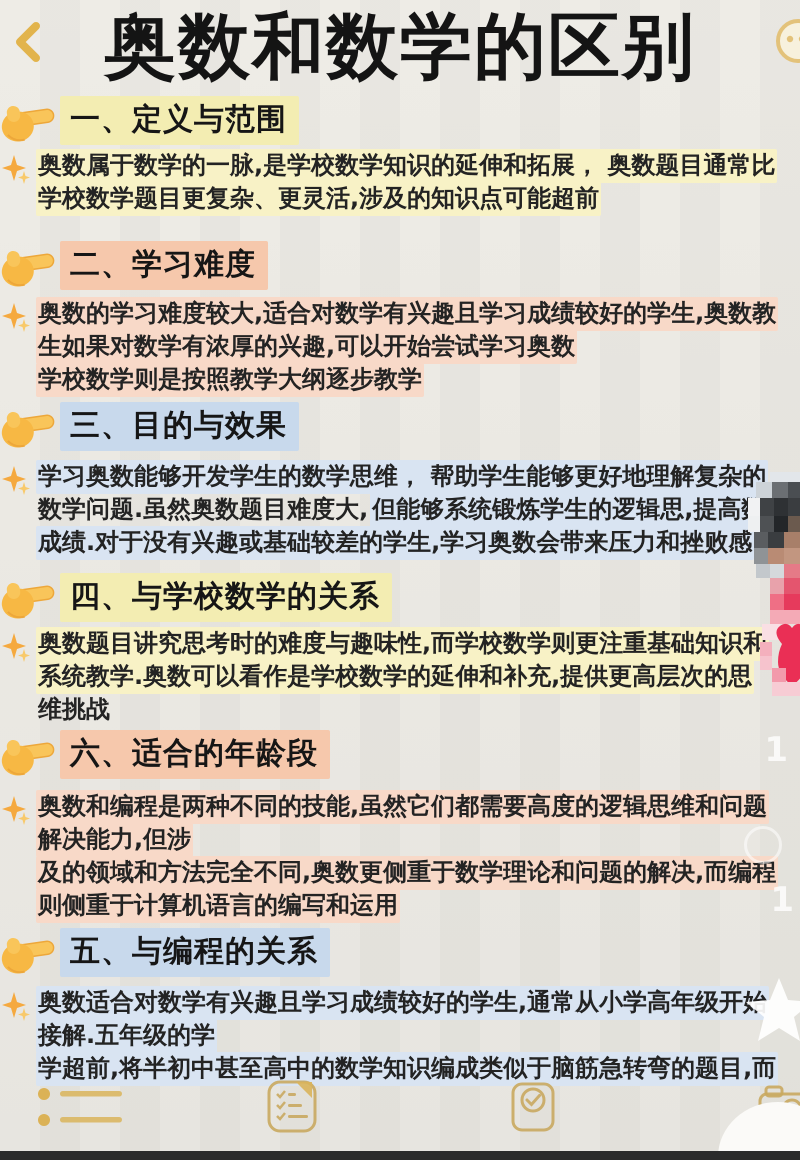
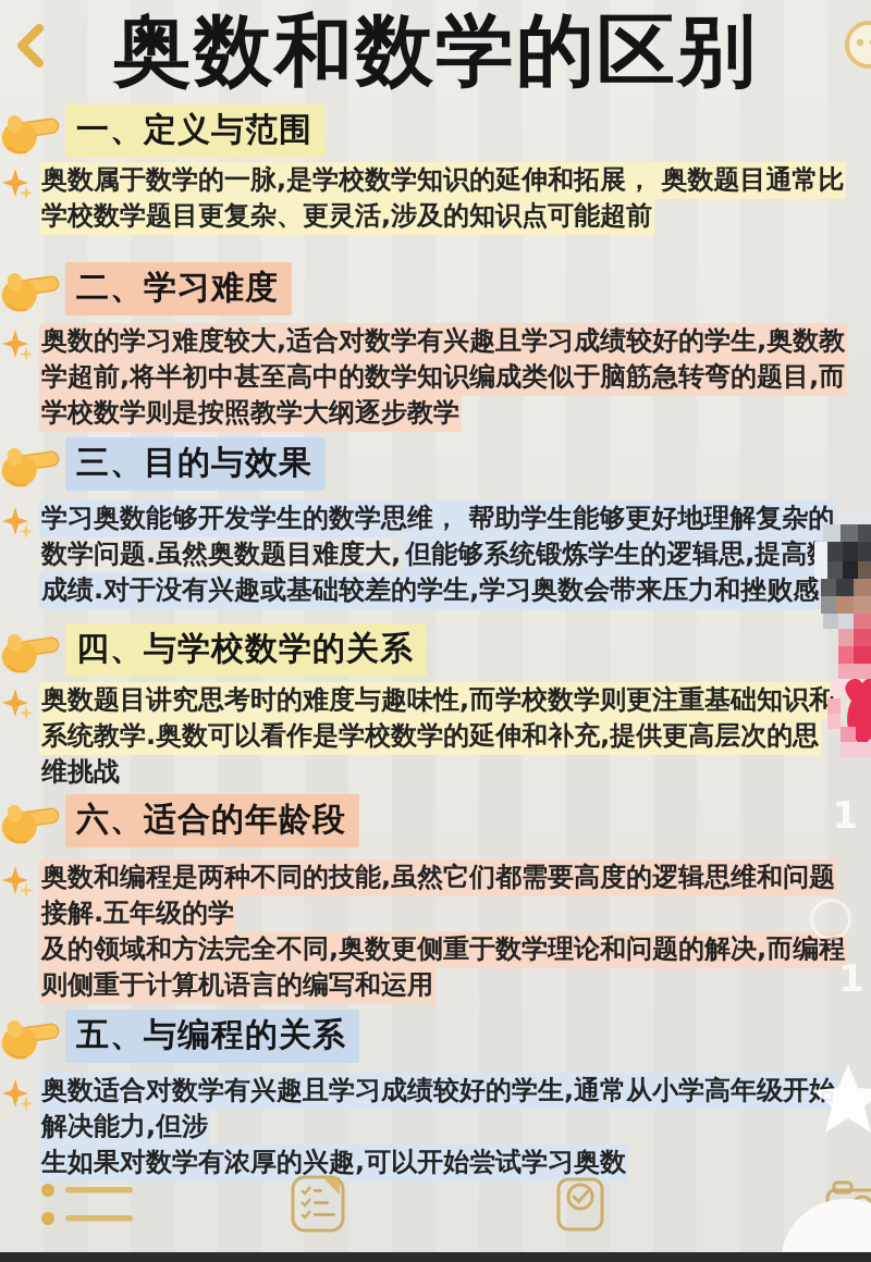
  奥数和数学的区别
  一、定义与范围
  奥数属于数学的一脉,是学校数学知识的延伸和拓展， 奥数题目通常比
  学校数学题目更复杂、更灵活,涉及的知识点可能超前
  二、学习难度
  奥数的学习难度较大,适合对数学有兴趣且学习成绩较好的学生,奥数教
- 生如果对数学有浓厚的兴趣,可以开始尝试学习奥数
+ 学超前,将半初中甚至高中的数学知识编成类似于脑筋急转弯的题目,而
  学校数学则是按照教学大纲逐步教学
  三、目的与效果
  学习奥数能够开发学生的数学思维， 帮助学生能够更好地理解复杂的
  数学问题.虽然奥数题目难度大, 但能够系统锻炼学生的逻辑思,提高
  成绩.对于没有兴趣或基础较差的学生,学习奥数会带来压力和挫败感
  四、与学校数学的关系
  奥数题目讲究思考时的难度与趣味性,而学校数学则更注重基础知识和
  系统教学.奥数可以看作是学校数学的延伸和补充,提供更高层次的思
  维挑战
  六、适合的年龄段
  奥数和编程是两种不同的技能,虽然它们都需要高度的逻辑思维和问题
- 解决能力,但涉
+ 接解.五年级的学
  及的领域和方法完全不同,奥数更侧重于数学理论和问题的解决,而编程
  则侧重于计算机语言的编写和运用
  五、与编程的关系
  奥数适合对数学有兴趣且学习成绩较好的学生,通常从小学高年级开
- 接解.五年级的学
+ 解决能力,但涉
- 学超前,将半初中甚至高中的数学知识编成类似于脑筋急转弯的题目,而
+ 生如果对数学有浓厚的兴趣,可以开始尝试学习奥数
  1
  1
